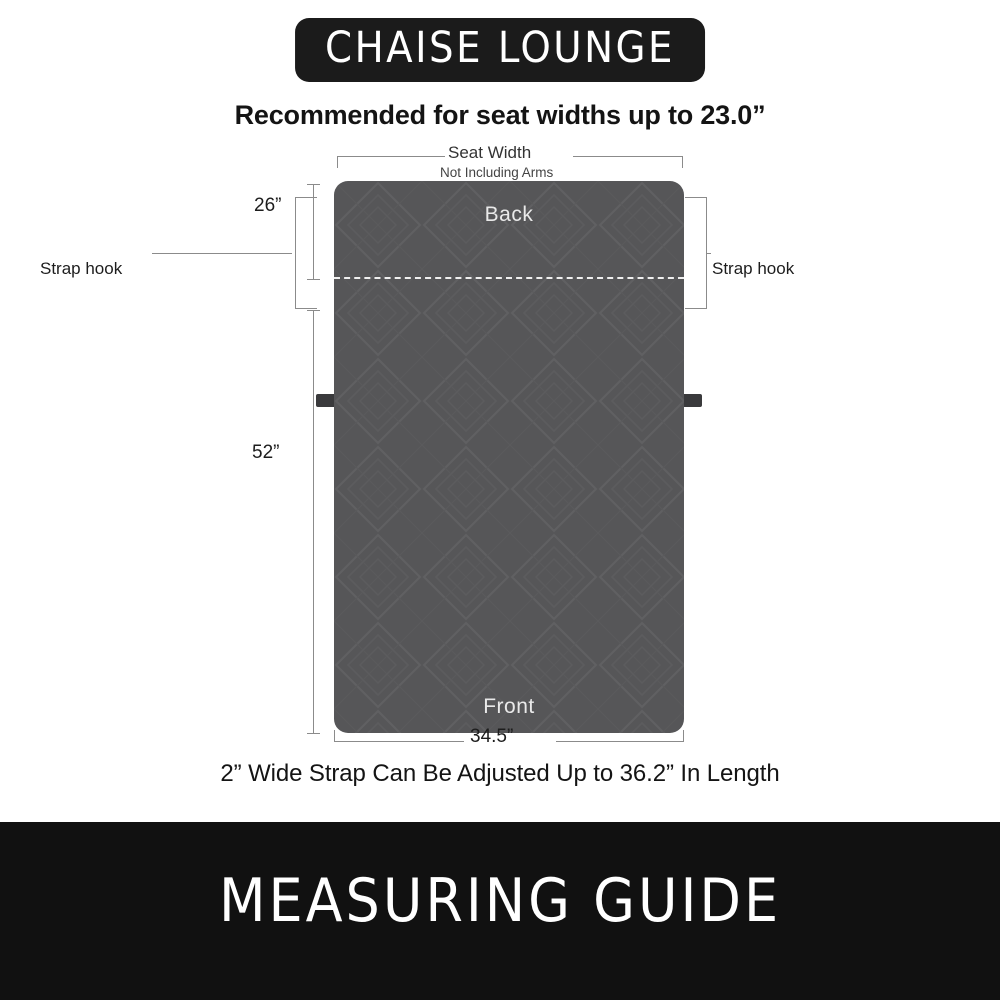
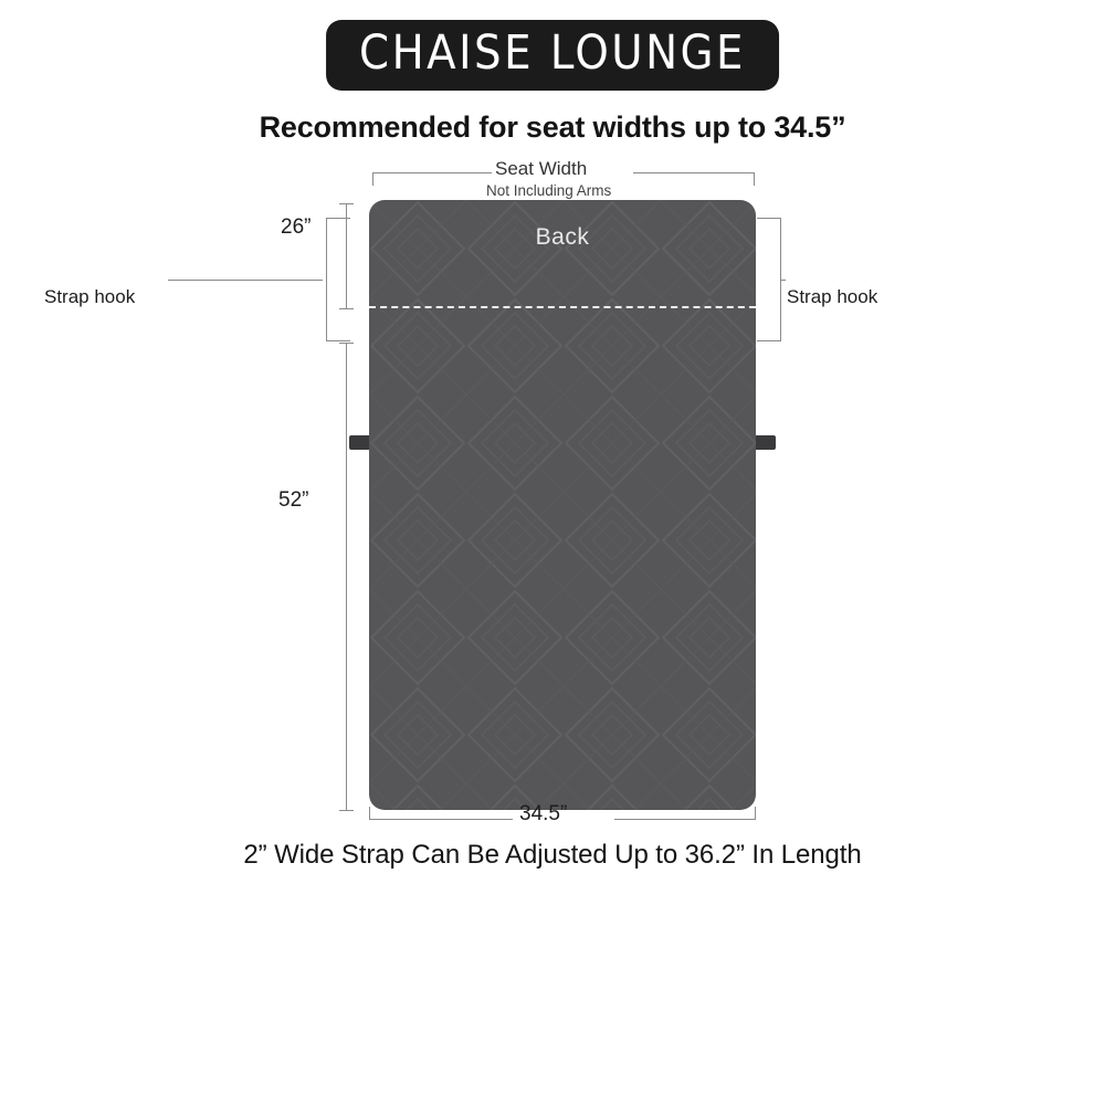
  CHAISE LOUNGE
- Recommended for seat widths up to 23.0”
+ Recommended for seat widths up to 34.5”
  Seat Width
  Not Including Arms
  26”
  52”
  Strap hook
  Strap hook
  Back
- Front
  34.5”
  2” Wide Strap Can Be Adjusted Up to 36.2” In Length
- MEASURING GUIDE
